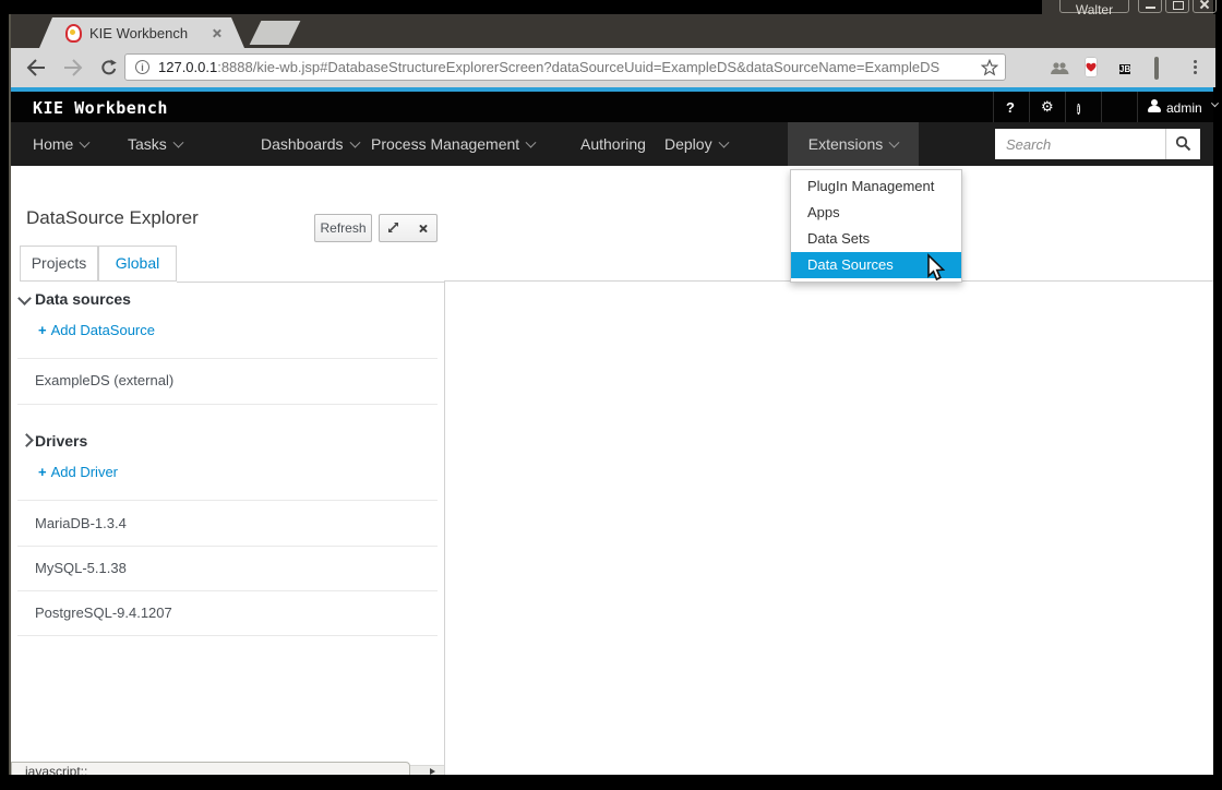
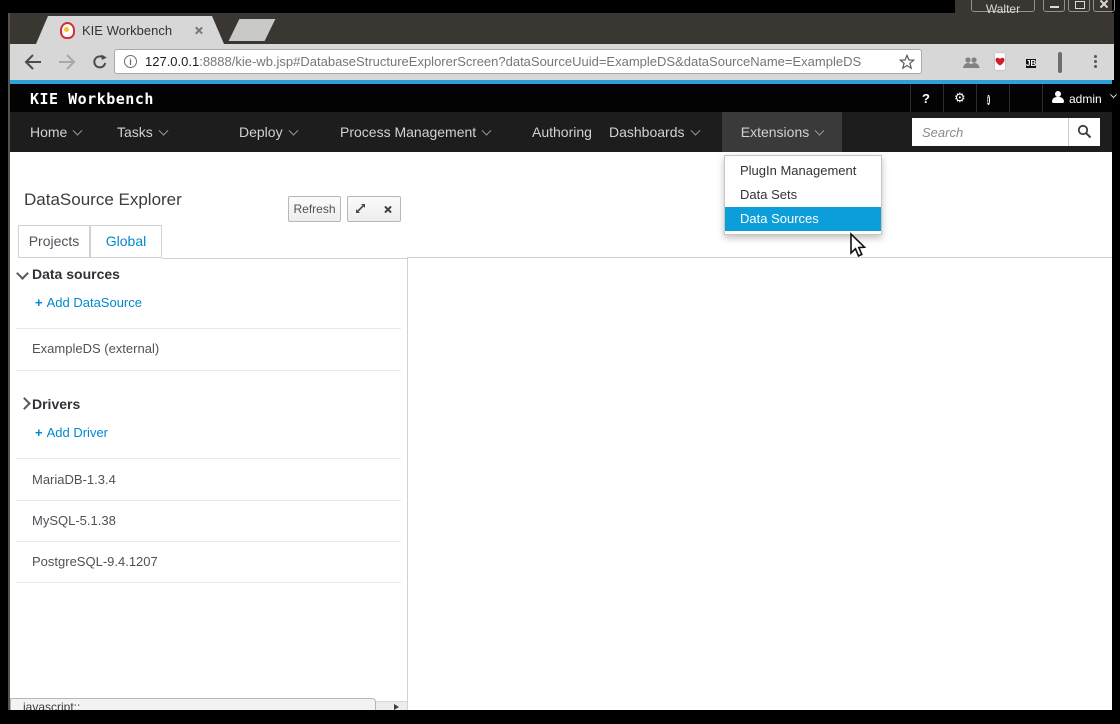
  Walter
  KIE Workbench
  i
  127.0.0.1:8888/kie-wb.jsp#DatabaseStructureExplorerScreen?dataSourceUuid=ExampleDS&dataSourceName=ExampleDS
  JB
  KIE Workbench
  ?
  ⚙
  i
  admin
  Home
  Tasks
- Dashboards
+ Deploy
  Process Management
  Authoring
- Deploy
+ Dashboards
  Extensions
  Search
  DataSource Explorer
  Refresh
  Projects
  Global
  Data sources
  + Add DataSource
  ExampleDS (external)
  Drivers
  + Add Driver
  MariaDB-1.3.4
  MySQL-5.1.38
  PostgreSQL-9.4.1207
  javascript:;
  PlugIn Management
- Apps
  Data Sets
  Data Sources
